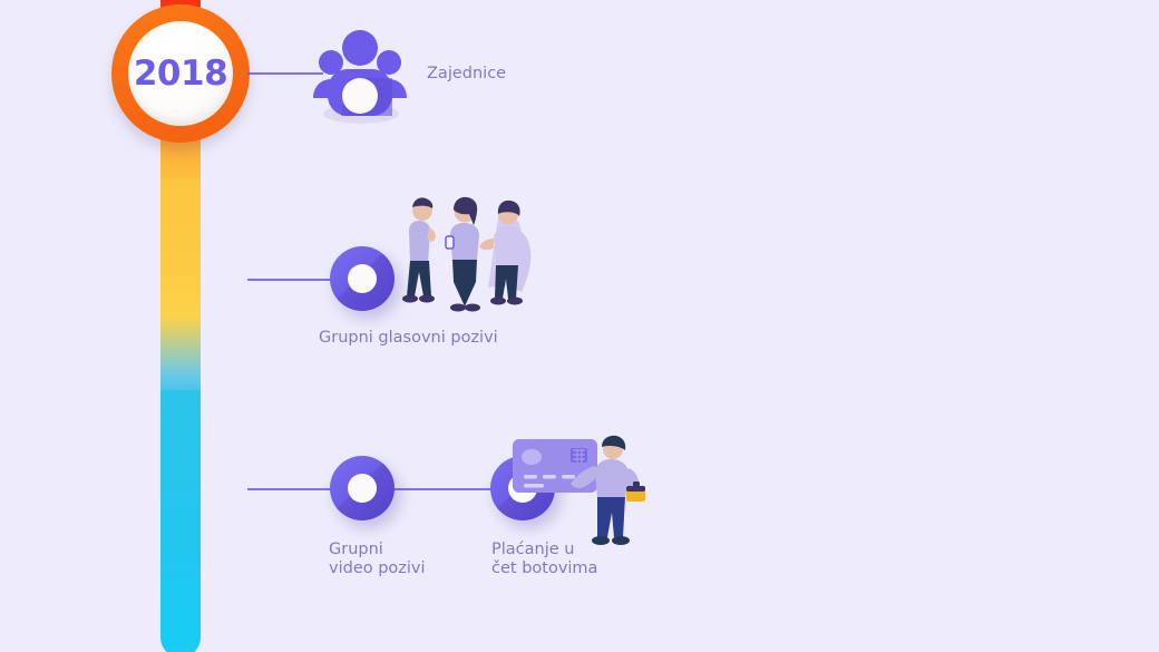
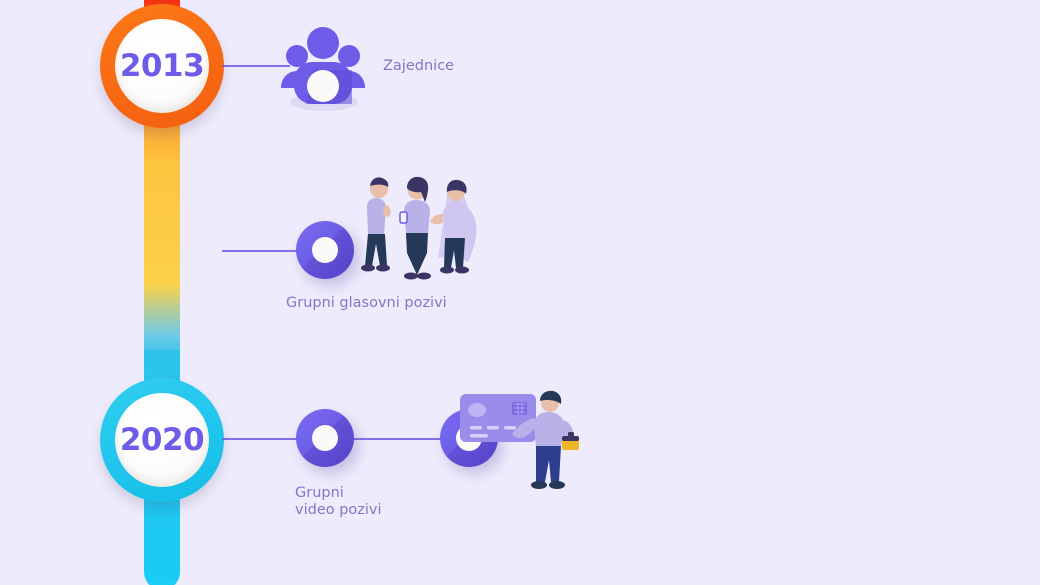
- 2018
+ 2013
  Zajednice
  Grupni glasovni pozivi
+ 2020
  Grupni
  video pozivi
- Plaćanje u
- čet botovima
